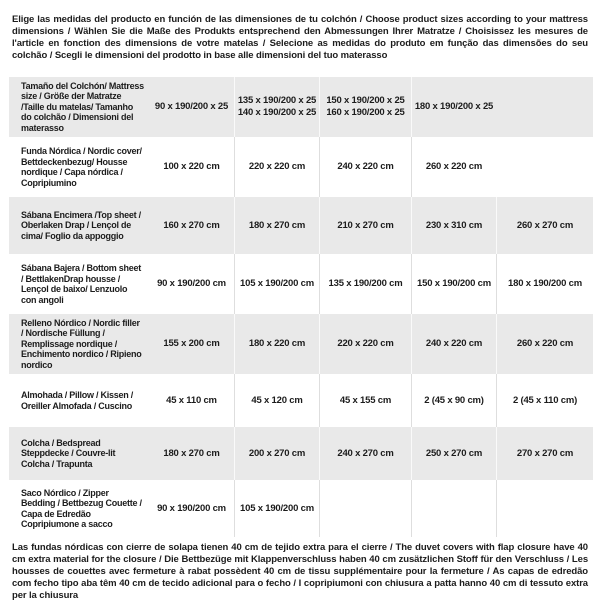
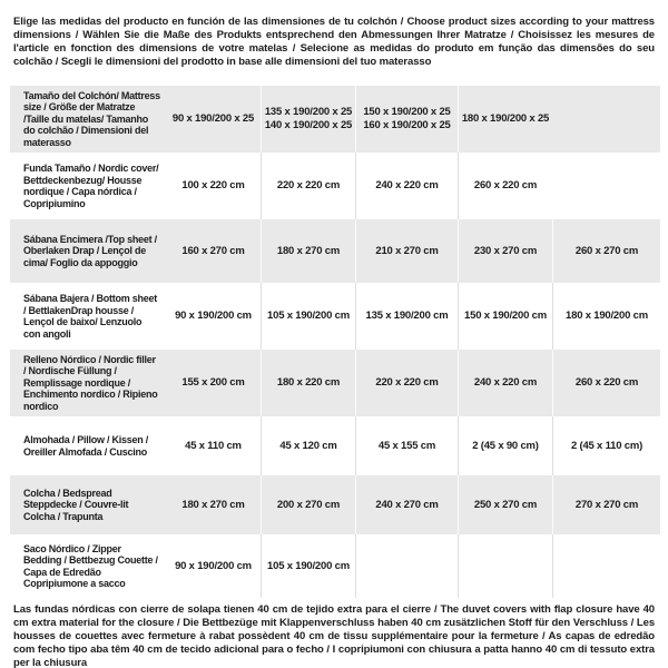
  Elige las medidas del producto en función de las dimensiones de tu colchón / Choose product sizes according to your mattress dimensions / Wählen Sie die Maße des Produkts entsprechend den Abmessungen Ihrer Matratze / Choisissez les mesures de l'article en fonction des dimensions de votre matelas / Selecione as medidas do produto em função das dimensões do seu colchão / Scegli le dimensioni del prodotto in base alle dimensioni del tuo materasso
  Tamaño del Colchón/ Mattress size / Größe der Matratze /Taille du matelas/ Tamanho do colchão / Dimensioni del materasso
  90 x 190/200 x 25
  135 x 190/200 x 25
  140 x 190/200 x 25
  150 x 190/200 x 25
  160 x 190/200 x 25
  180 x 190/200 x 25
- Funda Nórdica / Nordic cover/ Bettdeckenbezug/ Housse nordique / Capa nórdica / Copripiumino
+ Funda Tamaño / Nordic cover/ Bettdeckenbezug/ Housse nordique / Capa nórdica / Copripiumino
  100 x 220 cm
  220 x 220 cm
  240 x 220 cm
  260 x 220 cm
  Sábana Encimera /Top sheet / Oberlaken Drap / Lençol de cima/ Foglio da appoggio
  160 x 270 cm
  180 x 270 cm
  210 x 270 cm
- 230 x 310 cm
+ 230 x 270 cm
  260 x 270 cm
  Sábana Bajera / Bottom sheet / BettlakenDrap housse / Lençol de baixo/ Lenzuolo con angoli
  90 x 190/200 cm
  105 x 190/200 cm
  135 x 190/200 cm
  150 x 190/200 cm
  180 x 190/200 cm
  Relleno Nórdico / Nordic filler / Nordische Füllung / Remplissage nordique / Enchimento nordico / Ripieno nordico
  155 x 200 cm
  180 x 220 cm
  220 x 220 cm
  240 x 220 cm
  260 x 220 cm
  Almohada / Pillow / Kissen / Oreiller Almofada / Cuscino
  45 x 110 cm
  45 x 120 cm
  45 x 155 cm
  2 (45 x 90 cm)
  2 (45 x 110 cm)
  Colcha / Bedspread Steppdecke / Couvre-lit Colcha / Trapunta
  180 x 270 cm
  200 x 270 cm
  240 x 270 cm
  250 x 270 cm
  270 x 270 cm
  Saco Nórdico / Zipper Bedding / Bettbezug Couette / Capa de Edredão Copripiumone a sacco
  90 x 190/200 cm
  105 x 190/200 cm
  Las fundas nórdicas con cierre de solapa tienen 40 cm de tejido extra para el cierre / The duvet covers with flap closure have 40 cm extra material for the closure / Die Bettbezüge mit Klappenverschluss haben 40 cm zusätzlichen Stoff für den Verschluss / Les housses de couettes avec fermeture à rabat possèdent 40 cm de tissu supplémentaire pour la fermeture / As capas de edredão com fecho tipo aba têm 40 cm de tecido adicional para o fecho / I copripiumoni con chiusura a patta hanno 40 cm di tessuto extra per la chiusura
